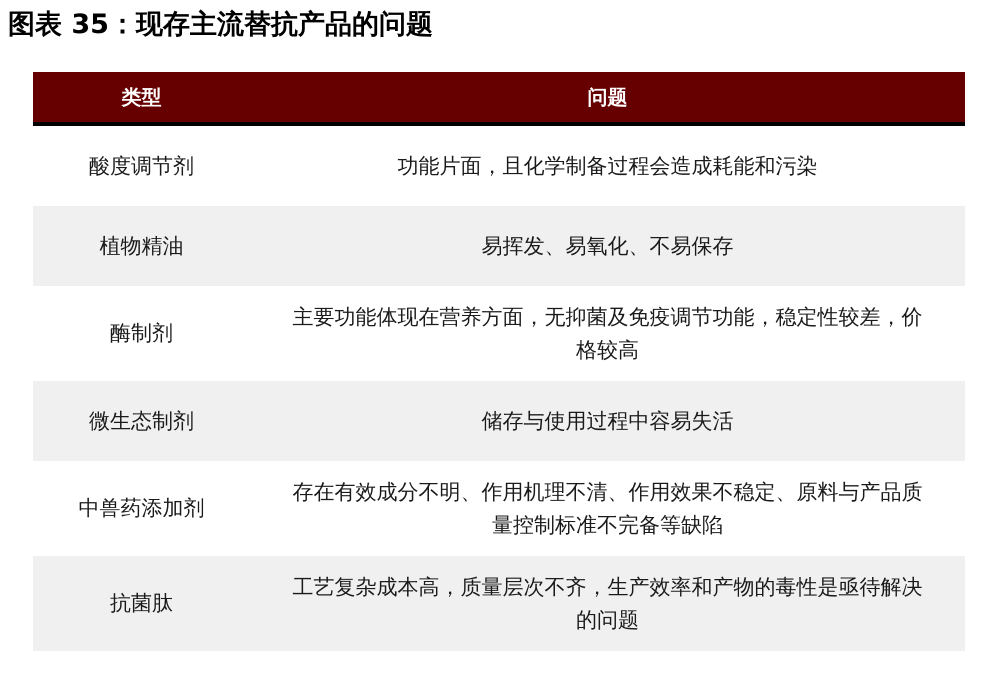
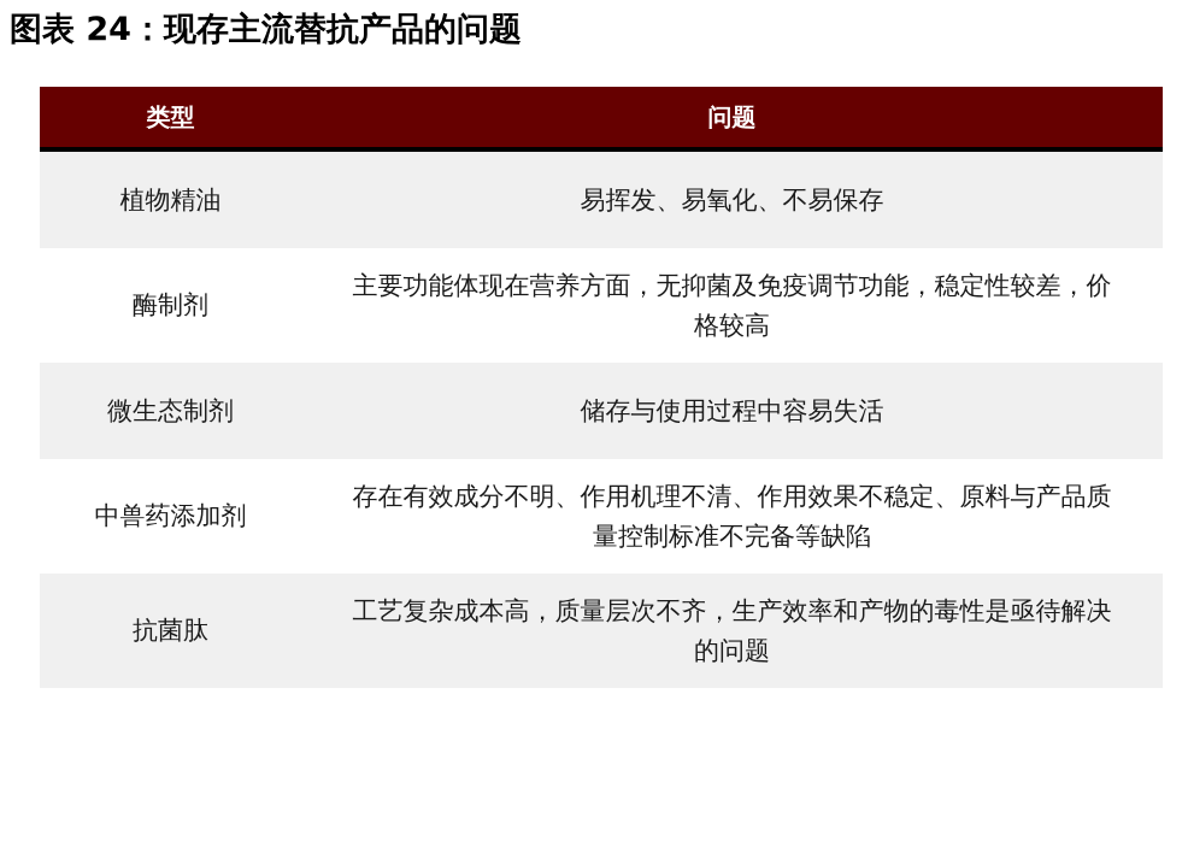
- 图表 35：现存主流替抗产品的问题
+ 图表 24：现存主流替抗产品的问题
  类型	问题
- 酸度调节剂	功能片面，且化学制备过程会造成耗能和污染
  植物精油	易挥发、易氧化、不易保存
  酶制剂	主要功能体现在营养方面，无抑菌及免疫调节功能，稳定性较差，价格较高
  微生态制剂	储存与使用过程中容易失活
  中兽药添加剂	存在有效成分不明、作用机理不清、作用效果不稳定、原料与产品质量控制标准不完备等缺陷
  抗菌肽	工艺复杂成本高，质量层次不齐，生产效率和产物的毒性是亟待解决的问题
